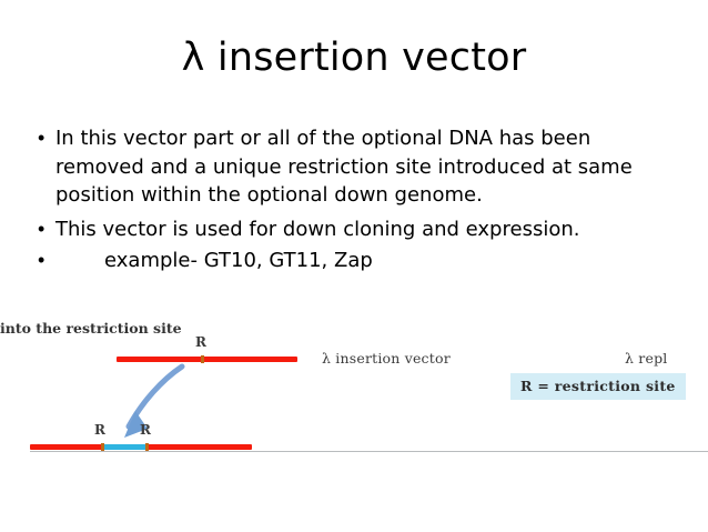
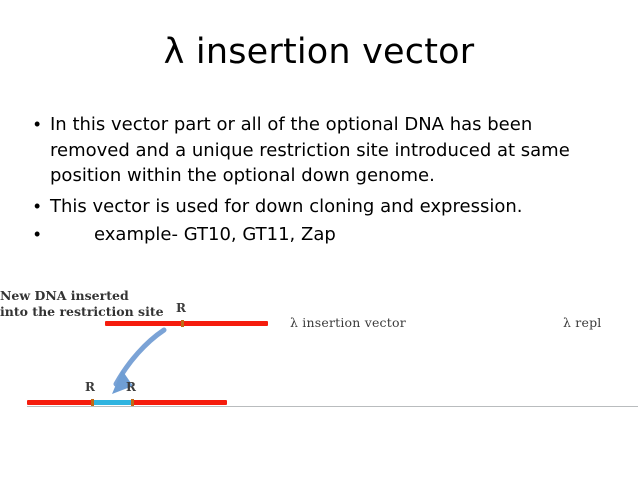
  λ insertion vector
  •
  In this vector part or all of the optional DNA has been removed and a unique restriction site introduced at same position within the optional down genome.
  •
  This vector is used for down cloning and expression.
  •
  example- GT10, GT11, Zap
  R
  λ insertion vector
  λ repl
+ New DNA inserted
  into the restriction site
  R
  R
- R = restriction site
